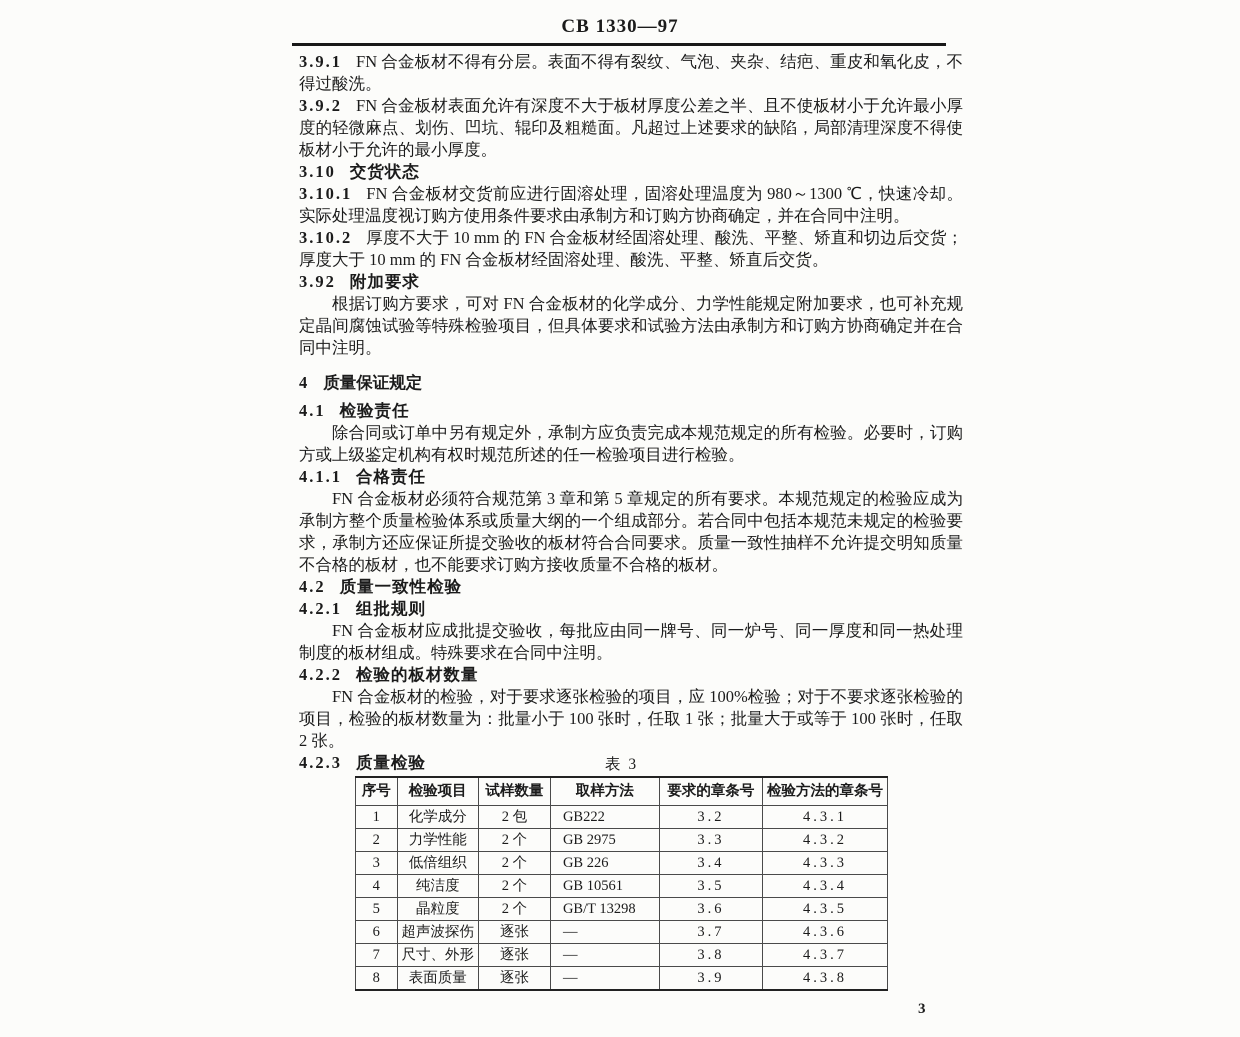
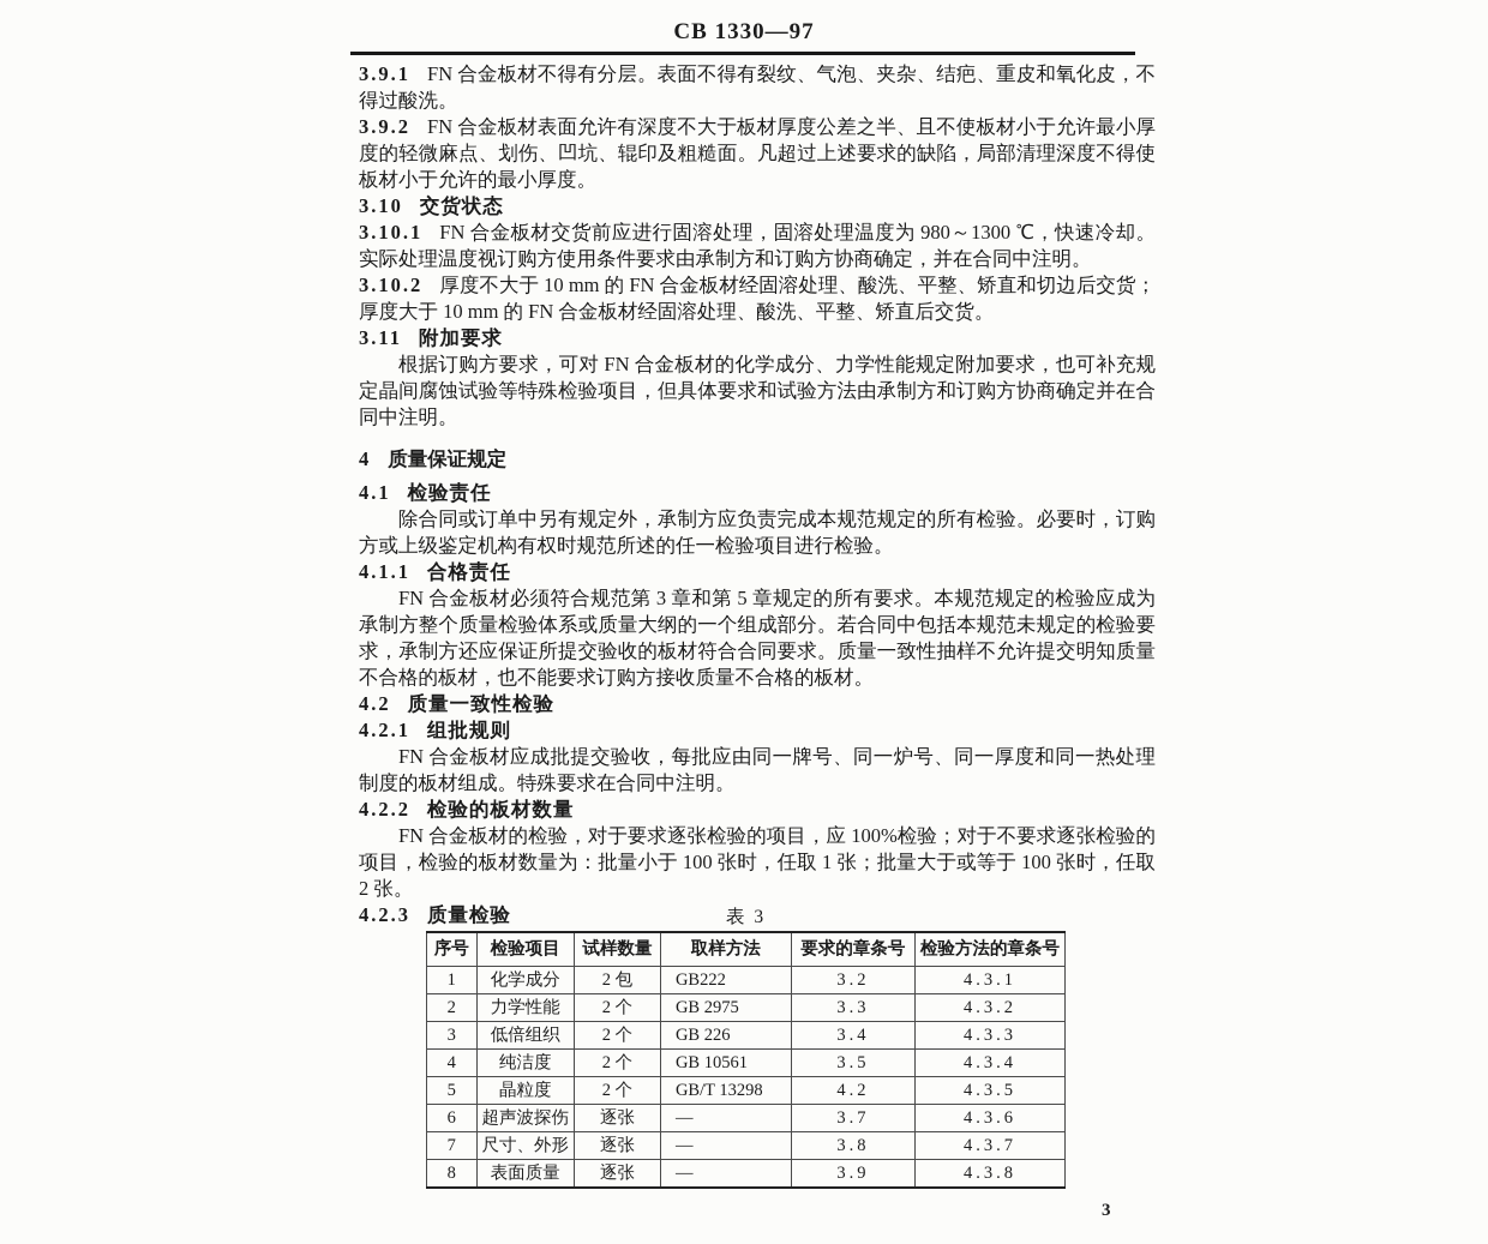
  CB 1330—97
  3.9.1 FN 合金板材不得有分层。表面不得有裂纹、气泡、夹杂、结疤、重皮和氧化皮，不得过酸洗。
  3.9.2 FN 合金板材表面允许有深度不大于板材厚度公差之半、且不使板材小于允许最小厚度的轻微麻点、划伤、凹坑、辊印及粗糙面。凡超过上述要求的缺陷，局部清理深度不得使板材小于允许的最小厚度。
  3.10 交货状态
  3.10.1 FN 合金板材交货前应进行固溶处理，固溶处理温度为 980～1300 ℃，快速冷却。实际处理温度视订购方使用条件要求由承制方和订购方协商确定，并在合同中注明。
  3.10.2 厚度不大于 10 mm 的 FN 合金板材经固溶处理、酸洗、平整、矫直和切边后交货；厚度大于 10 mm 的 FN 合金板材经固溶处理、酸洗、平整、矫直后交货。
- 3.92 附加要求
+ 3.11 附加要求
  根据订购方要求，可对 FN 合金板材的化学成分、力学性能规定附加要求，也可补充规定晶间腐蚀试验等特殊检验项目，但具体要求和试验方法由承制方和订购方协商确定并在合同中注明。
  4 质量保证规定
  4.1 检验责任
  除合同或订单中另有规定外，承制方应负责完成本规范规定的所有检验。必要时，订购方或上级鉴定机构有权时规范所述的任一检验项目进行检验。
  4.1.1 合格责任
  FN 合金板材必须符合规范第 3 章和第 5 章规定的所有要求。本规范规定的检验应成为承制方整个质量检验体系或质量大纲的一个组成部分。若合同中包括本规范未规定的检验要求，承制方还应保证所提交验收的板材符合合同要求。质量一致性抽样不允许提交明知质量不合格的板材，也不能要求订购方接收质量不合格的板材。
  4.2 质量一致性检验
  4.2.1 组批规则
  FN 合金板材应成批提交验收，每批应由同一牌号、同一炉号、同一厚度和同一热处理制度的板材组成。特殊要求在合同中注明。
  4.2.2 检验的板材数量
  FN 合金板材的检验，对于要求逐张检验的项目，应 100%检验；对于不要求逐张检验的项目，检验的板材数量为：批量小于 100 张时，任取 1 张；批量大于或等于 100 张时，任取 2 张。
  4.2.3 质量检验
  表 3
  序号	检验项目	试样数量	取样方法	要求的章条号	检验方法的章条号
  1	化学成分	2 包	GB222	3.2	4.3.1
  2	力学性能	2 个	GB 2975	3.3	4.3.2
  3	低倍组织	2 个	GB 226	3.4	4.3.3
  4	纯洁度	2 个	GB 10561	3.5	4.3.4
- 5	晶粒度	2 个	GB/T 13298	3.6	4.3.5
+ 5	晶粒度	2 个	GB/T 13298	4.2	4.3.5
  6	超声波探伤	逐张	—	3.7	4.3.6
  7	尺寸、外形	逐张	—	3.8	4.3.7
  8	表面质量	逐张	—	3.9	4.3.8
  3
